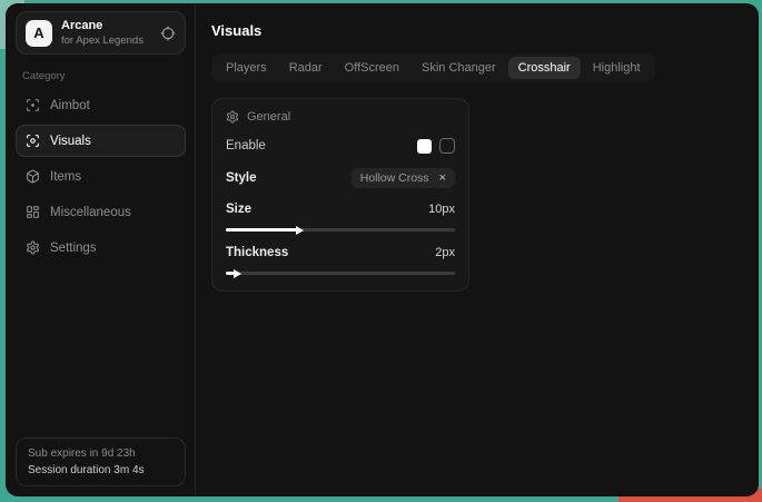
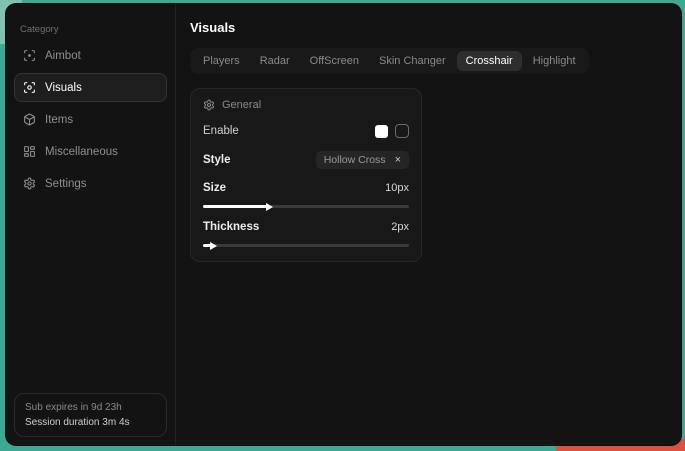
- A
- Arcane
- for Apex Legends
  Category
  Aimbot
  Visuals
  Items
  Miscellaneous
  Settings
  Sub expires in 9d 23h
  Session duration 3m 4s
  Visuals
  Players
  Radar
  OffScreen
  Skin Changer
  Crosshair
  Highlight
  General
  Enable
  Style
  Hollow Cross
  ×
  Size
  10px
  Thickness
  2px
